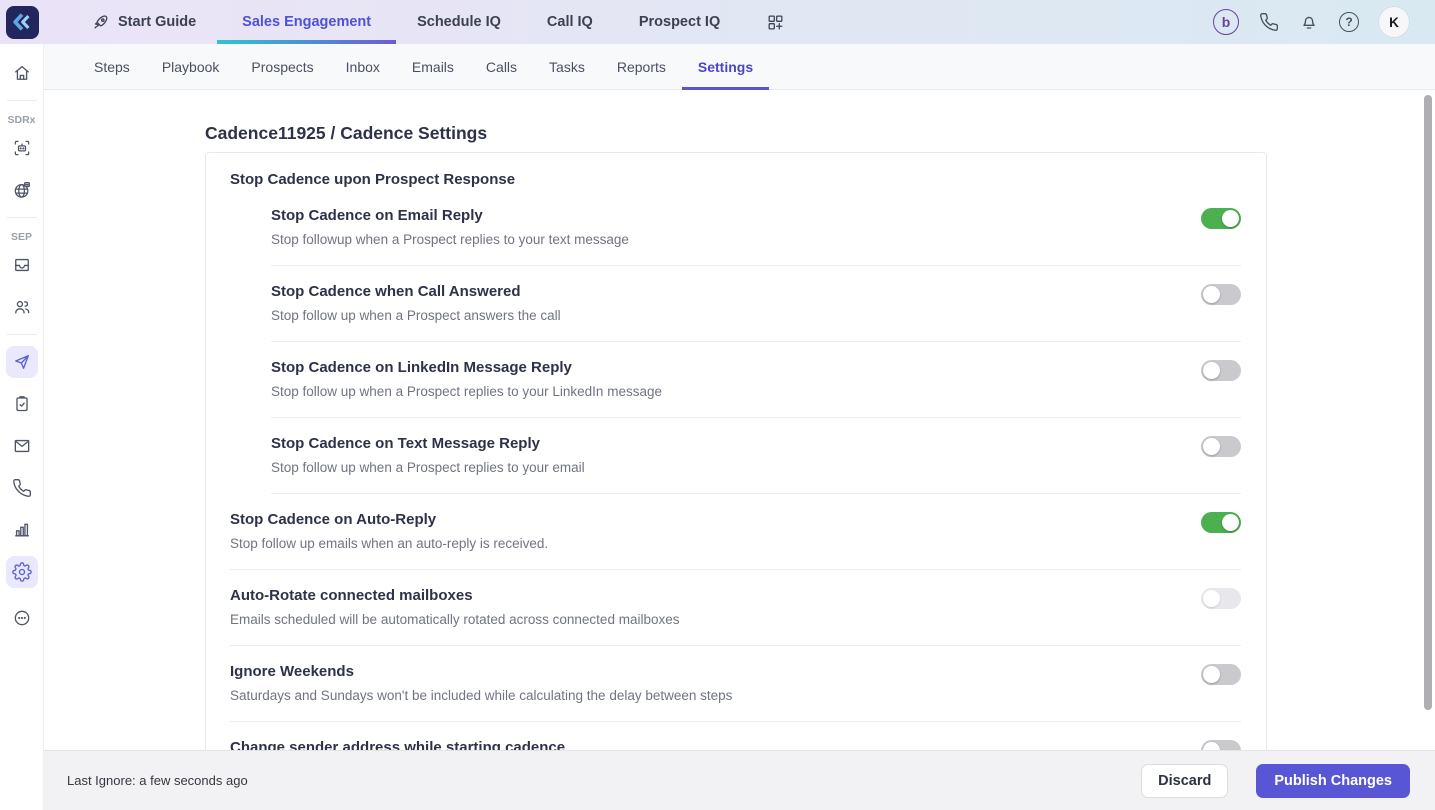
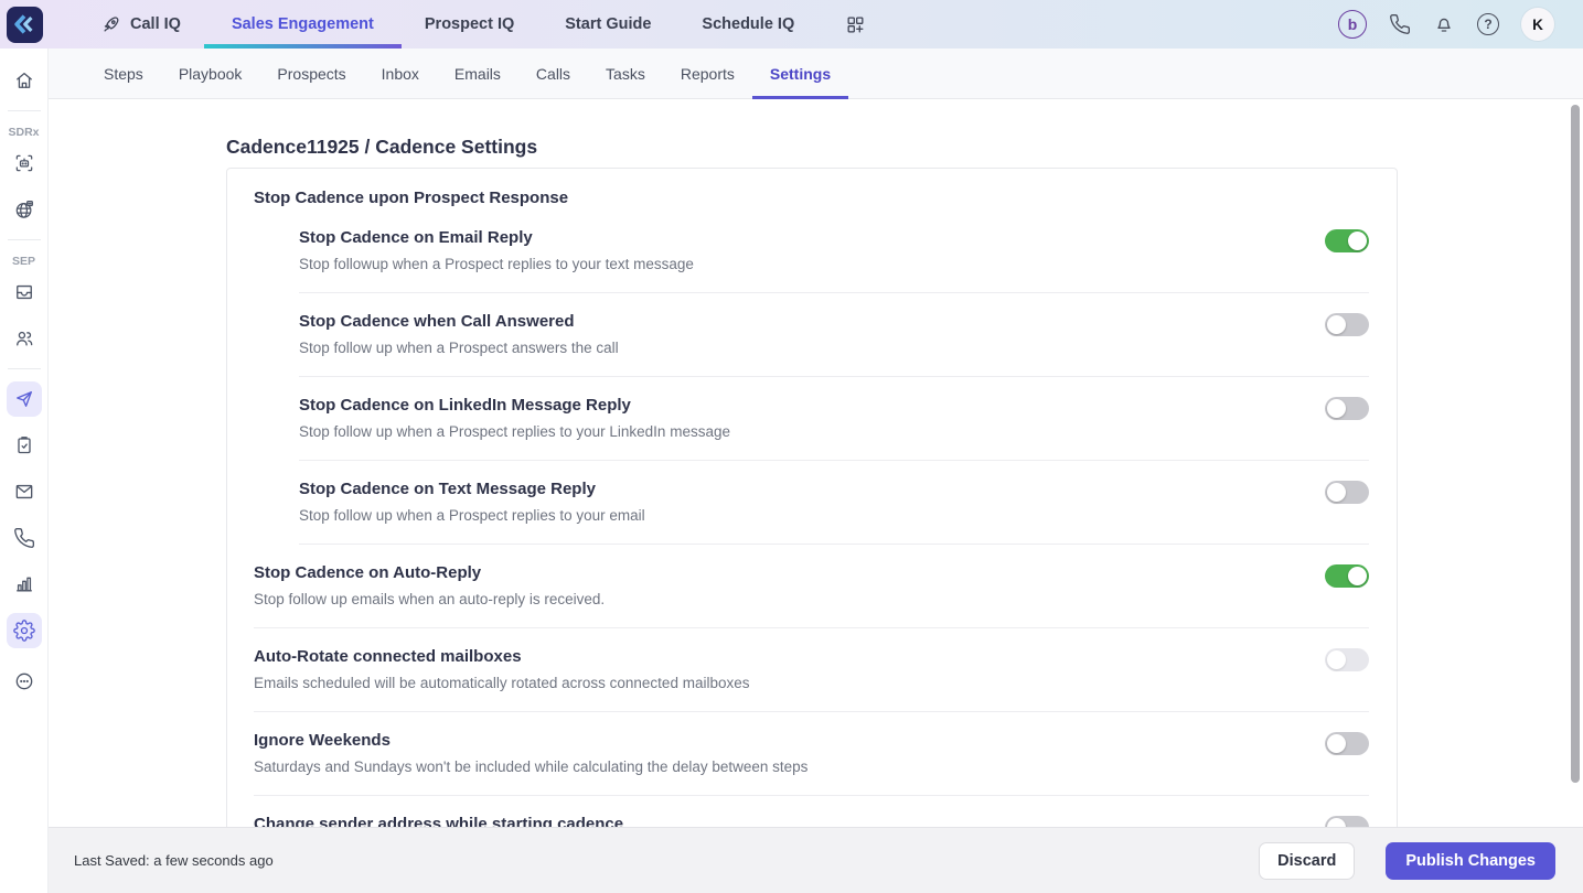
- Start Guide
+ Call IQ
  Sales Engagement
- Schedule IQ
+ Prospect IQ
- Call IQ
+ Start Guide
- Prospect IQ
+ Schedule IQ
  b
  ?
  K
  SDRx
  SEP
  Steps
  Playbook
  Prospects
  Inbox
  Emails
  Calls
  Tasks
  Reports
  Settings
  Cadence11925 / Cadence Settings
  Stop Cadence upon Prospect Response
  Stop Cadence on Email Reply
  Stop followup when a Prospect replies to your text message
  Stop Cadence when Call Answered
  Stop follow up when a Prospect answers the call
  Stop Cadence on LinkedIn Message Reply
  Stop follow up when a Prospect replies to your LinkedIn message
  Stop Cadence on Text Message Reply
  Stop follow up when a Prospect replies to your email
  Stop Cadence on Auto-Reply
  Stop follow up emails when an auto-reply is received.
  Auto-Rotate connected mailboxes
  Emails scheduled will be automatically rotated across connected mailboxes
  Ignore Weekends
  Saturdays and Sundays won't be included while calculating the delay between steps
  Change sender address while starting cadence
- Last Ignore: a few seconds ago
+ Last Saved: a few seconds ago
  Discard
  Publish Changes
